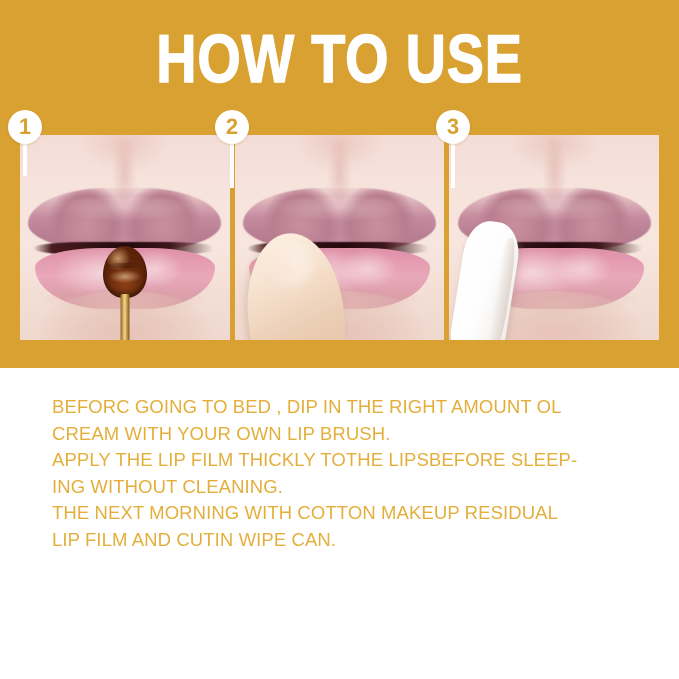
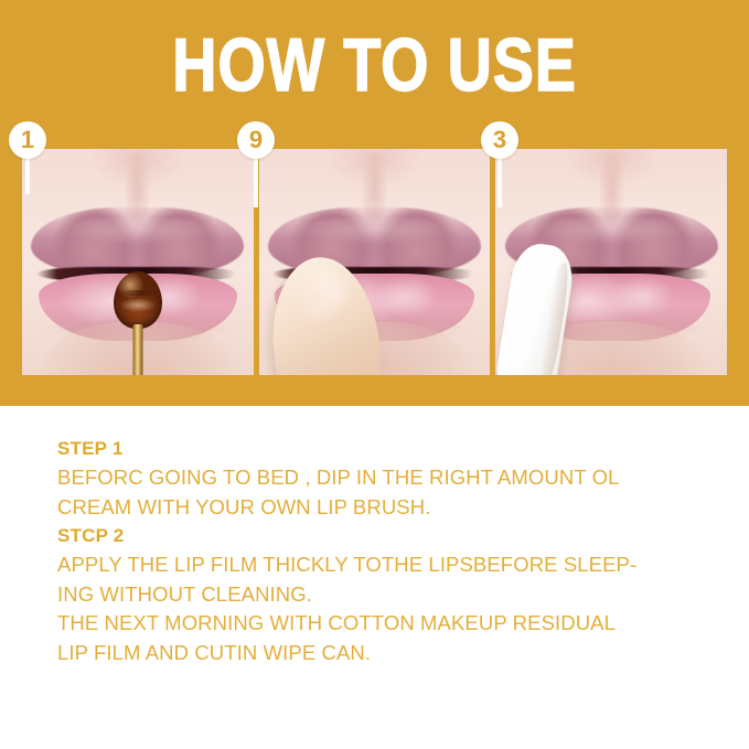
  HOW TO USE
  1
- 2
+ 9
  3
+ STEP 1
  BEFORC GOING TO BED , DIP IN THE RIGHT AMOUNT OL
  CREAM WITH YOUR OWN LIP BRUSH.
+ STCP 2
  APPLY THE LIP FILM THICKLY TOTHE LIPSBEFORE SLEEP-
  ING WITHOUT CLEANING.
  THE NEXT MORNING WITH COTTON MAKEUP RESIDUAL
  LIP FILM AND CUTIN WIPE CAN.
